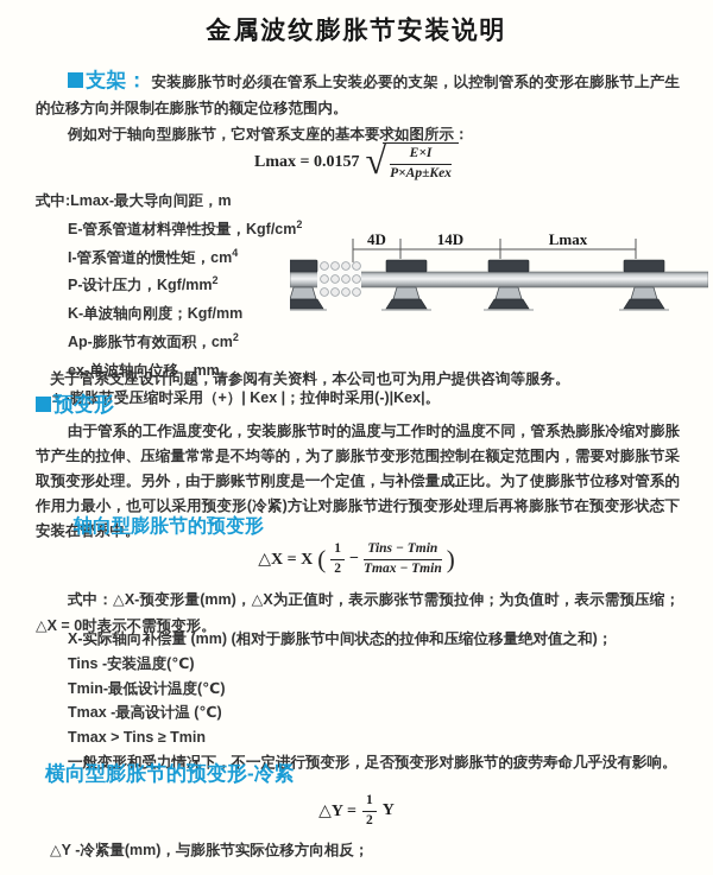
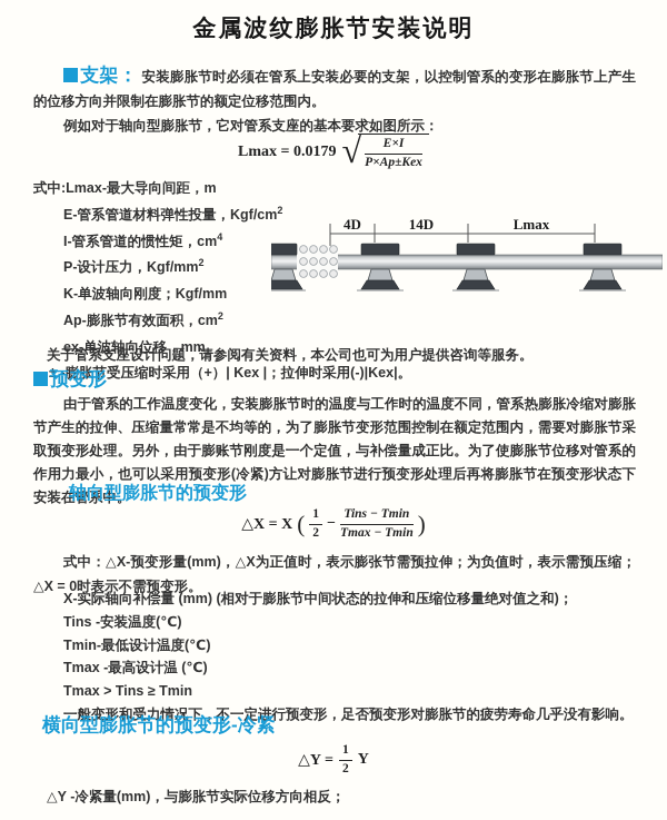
  金属波纹膨胀节安装说明
  支架： 安装膨胀节时必须在管系上安装必要的支架，以控制管系的变形在膨胀节上产生的位移方向并限制在膨胀节的额定位移范围内。
  例如对于轴向型膨胀节，它对管系支座的基本要求如图所示：
- Lmax = 0.0157
+ Lmax = 0.0179
  √
  E×I
  P×Ap±Kex
  式中:Lmax-最大导向间距，m
  E-管系管道材料弹性投量，Kgf/cm2
  I-管系管道的惯性矩，cm4
  P-设计压力，Kgf/mm2
  K-单波轴向刚度；Kgf/mm
  Ap-膨胀节有效面积，cm2
  ex-单波轴向位移，mm
  ± -膨胀节受压缩时采用（+）| Kex |；拉伸时采用(-)|Kex|。
  4D
  14D
  Lmax
  关于管系支座设计问题，请参阅有关资料，本公司也可为用户提供咨询等服务。
  预变形
  由于管系的工作温度变化，安装膨胀节时的温度与工作时的温度不同，管系热膨胀冷缩对膨胀节产生的拉伸、压缩量常常是不均等的，为了膨胀节变形范围控制在额定范围内，需要对膨胀节采取预变形处理。另外，由于膨账节刚度是一个定值，与补偿量成正比。为了使膨胀节位移对管系的作用力最小，也可以采用预变形(冷紧)方让对膨胀节进行预变形处理后再将膨胀节在预变形状态下安装在管系中。
  轴向型膨胀节的预变形
  △X = X
  (
  1
  2
  −
  Tins − Tmin
  Tmax − Tmin
  )
  式中：△X-预变形量(mm)，△X为正值时，表示膨张节需预拉伸；为负值时，表示需预压缩；△X = 0时表示不需预变形。
  X-实际轴向补偿量 (mm) (相对于膨胀节中间状态的拉伸和压缩位移量绝对值之和)；
  Tins -安装温度(℃)
  Tmin-最低设计温度(℃)
  Tmax -最高设计温 (℃)
  Tmax > Tins ≥ Tmin
  一般变形和受力情况下，不一定进行预变形，足否预变形对膨胀节的疲劳寿命几乎没有影响。
  横向型膨胀节的预变形-冷紧
  △Y =
  1
  2
  Y
  △Y -冷紧量(mm)，与膨胀节实际位移方向相反；
